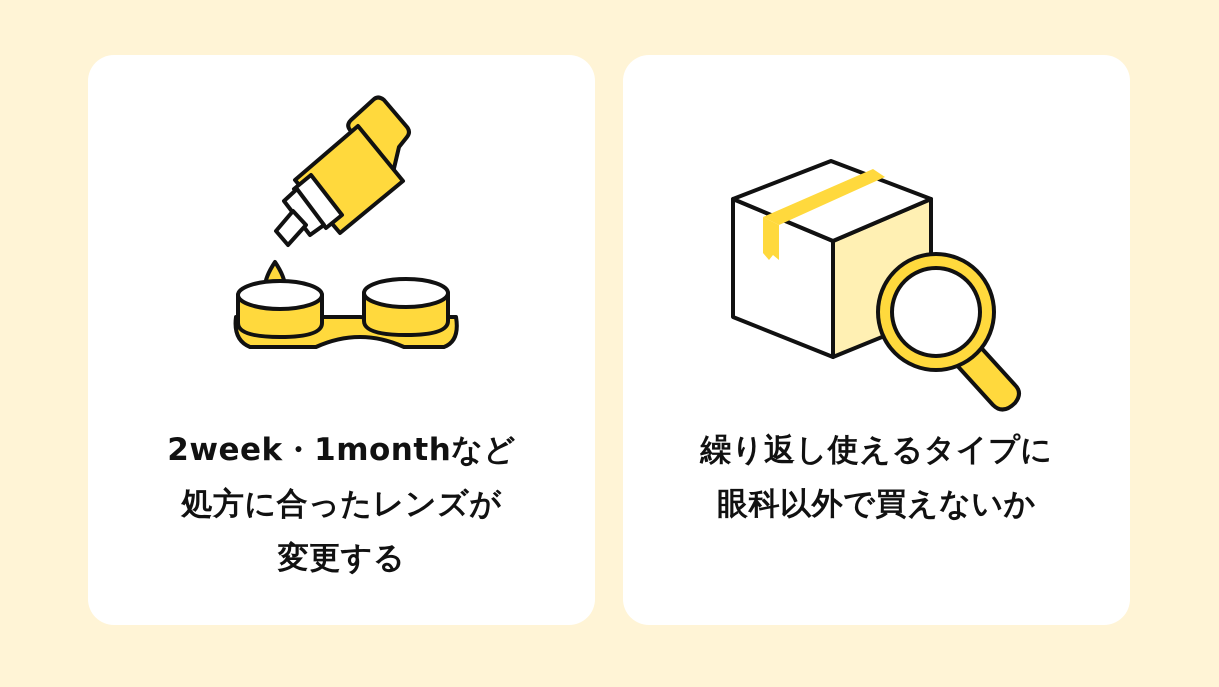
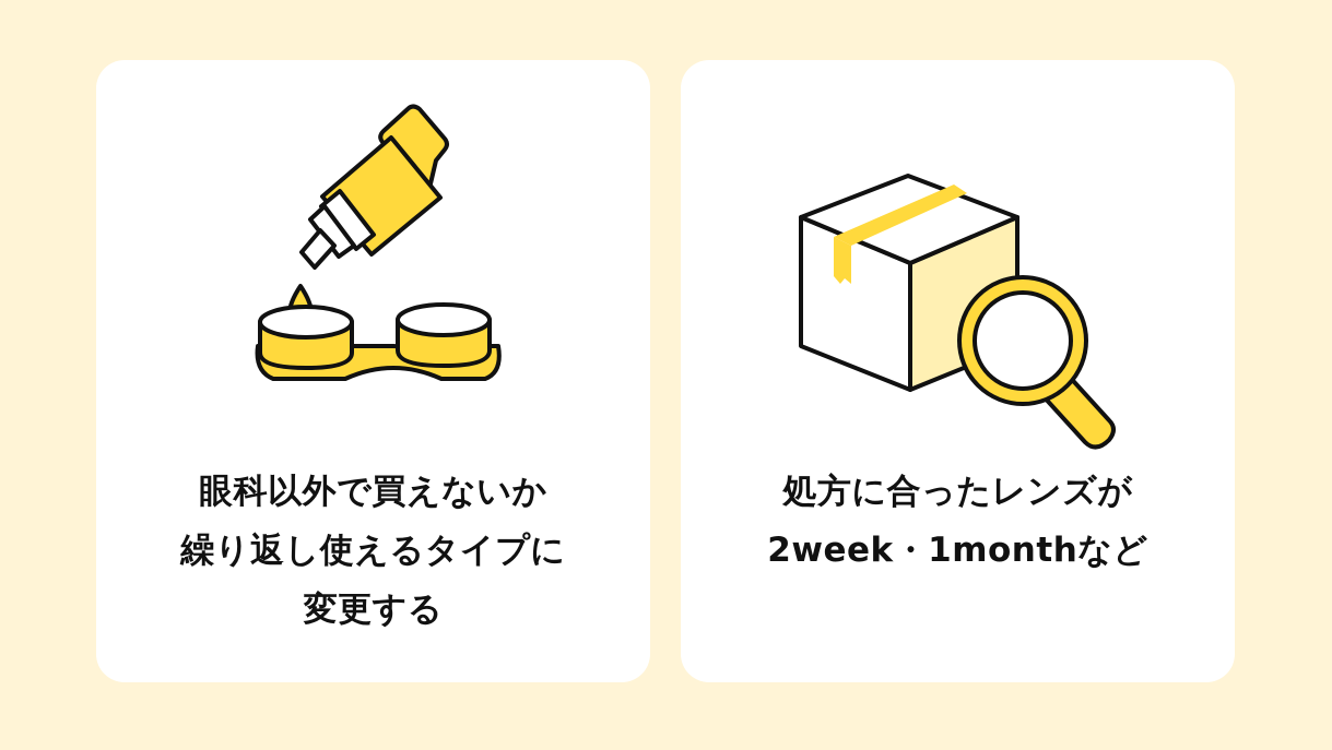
- 2week・1monthなど
+ 眼科以外で買えないか
- 処方に合ったレンズが
+ 繰り返し使えるタイプに
  変更する
- 繰り返し使えるタイプに
+ 処方に合ったレンズが
- 眼科以外で買えないか
+ 2week・1monthなど
